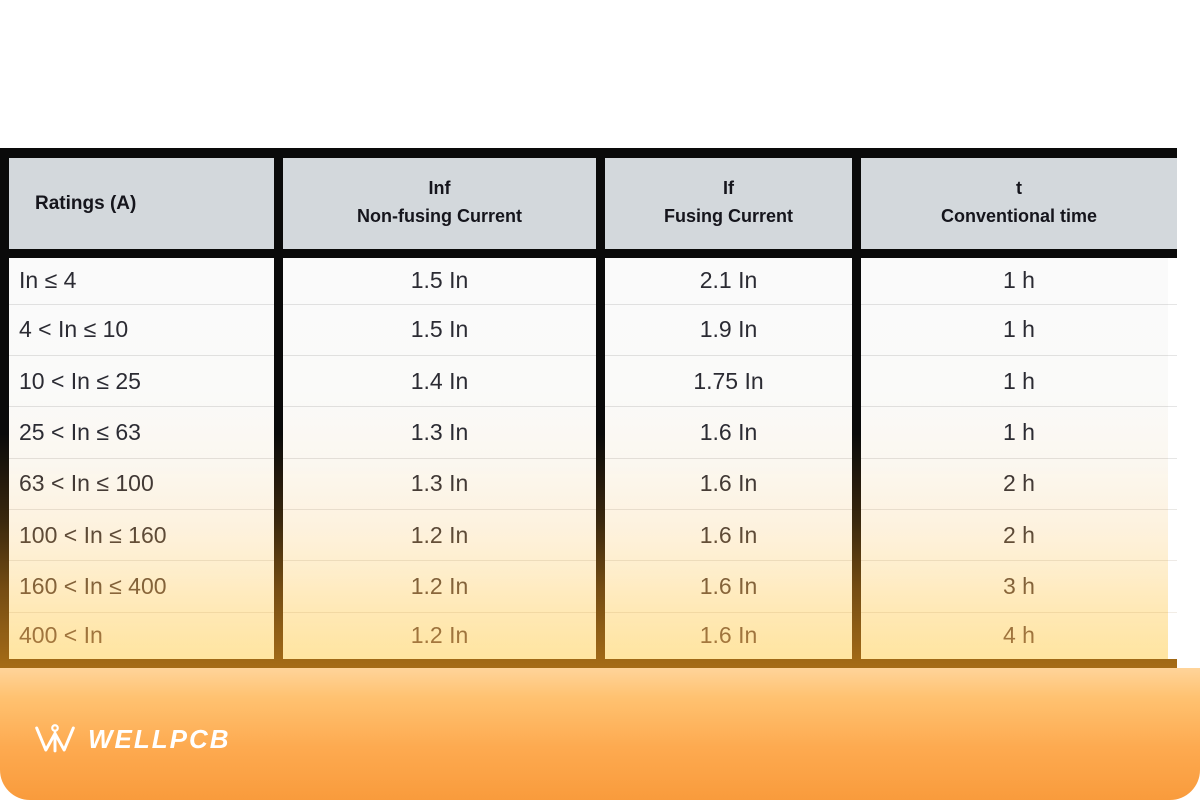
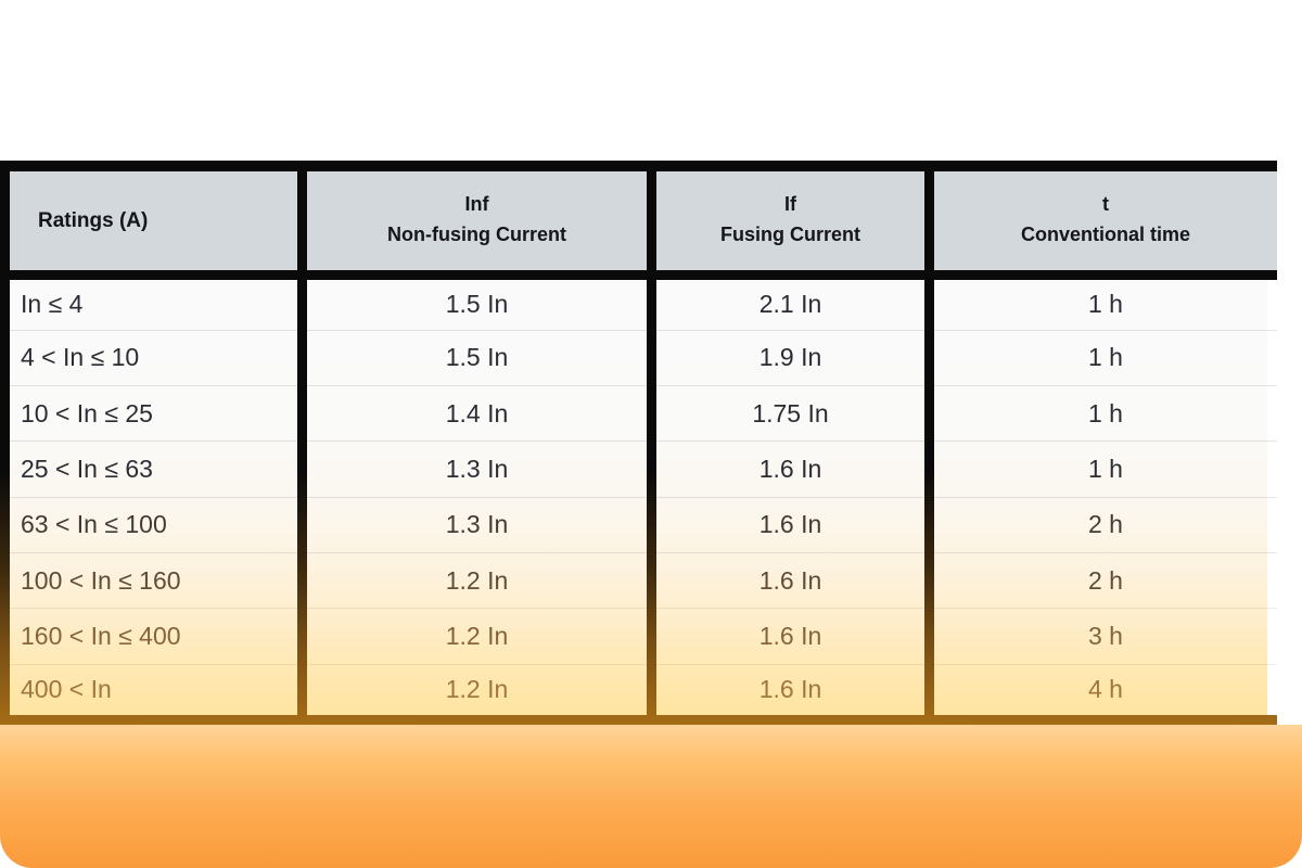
- WELLPCB
